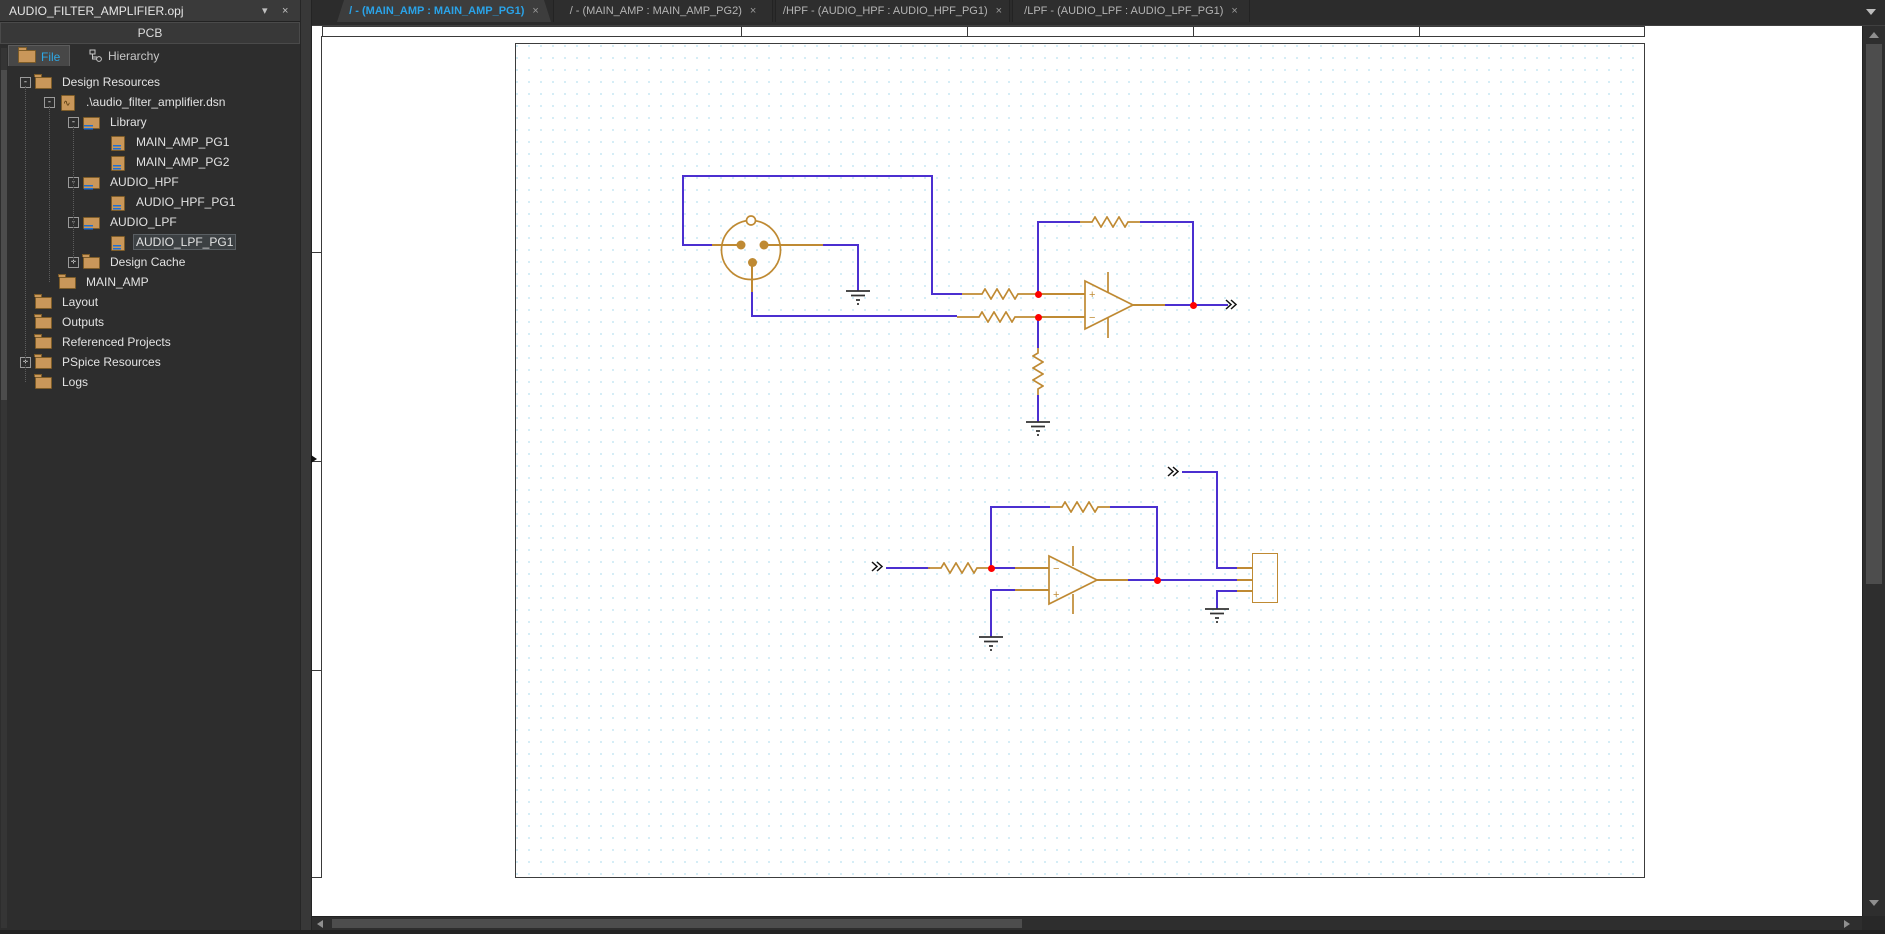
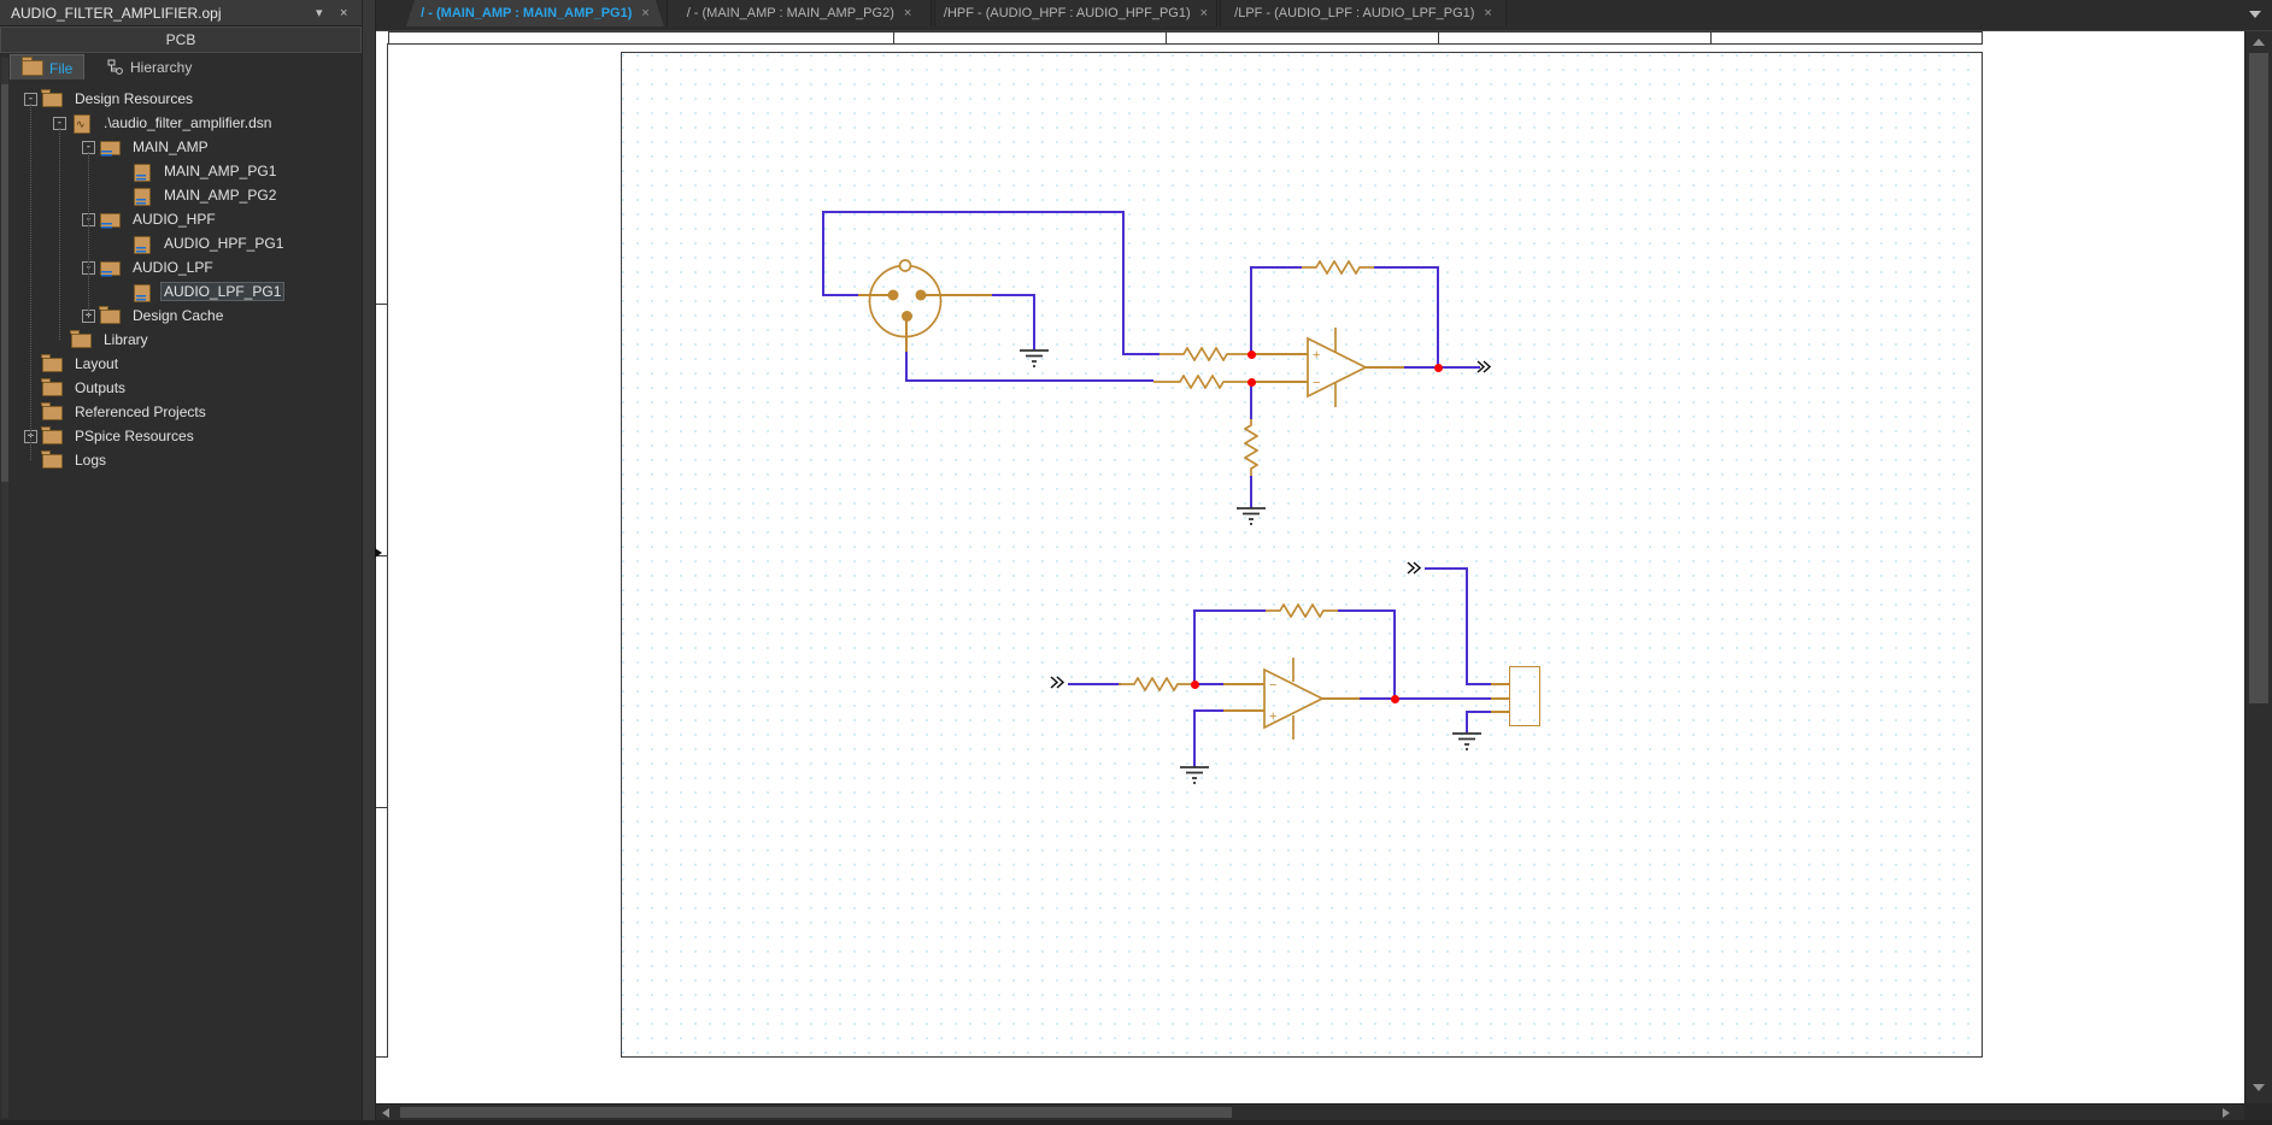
  AUDIO_FILTER_AMPLIFIER.opj
  ▾
  ×
  PCB
  File
  Hierarchy
  -
  Design Resources
  -
  .\audio_filter_amplifier.dsn
  -
- Library
+ MAIN_AMP
  MAIN_AMP_PG1
  MAIN_AMP_PG2
  -
  AUDIO_HPF
  AUDIO_HPF_PG1
  -
  AUDIO_LPF
  AUDIO_LPF_PG1
  +
  Design Cache
- MAIN_AMP
+ Library
  Layout
  Outputs
  Referenced Projects
  +
  PSpice Resources
  Logs
  / - (MAIN_AMP : MAIN_AMP_PG1)
  ×
  / - (MAIN_AMP : MAIN_AMP_PG2)
  ×
  /HPF - (AUDIO_HPF : AUDIO_HPF_PG1)
  ×
  /LPF - (AUDIO_LPF : AUDIO_LPF_PG1)
  ×
  +
  −
  −
  +
